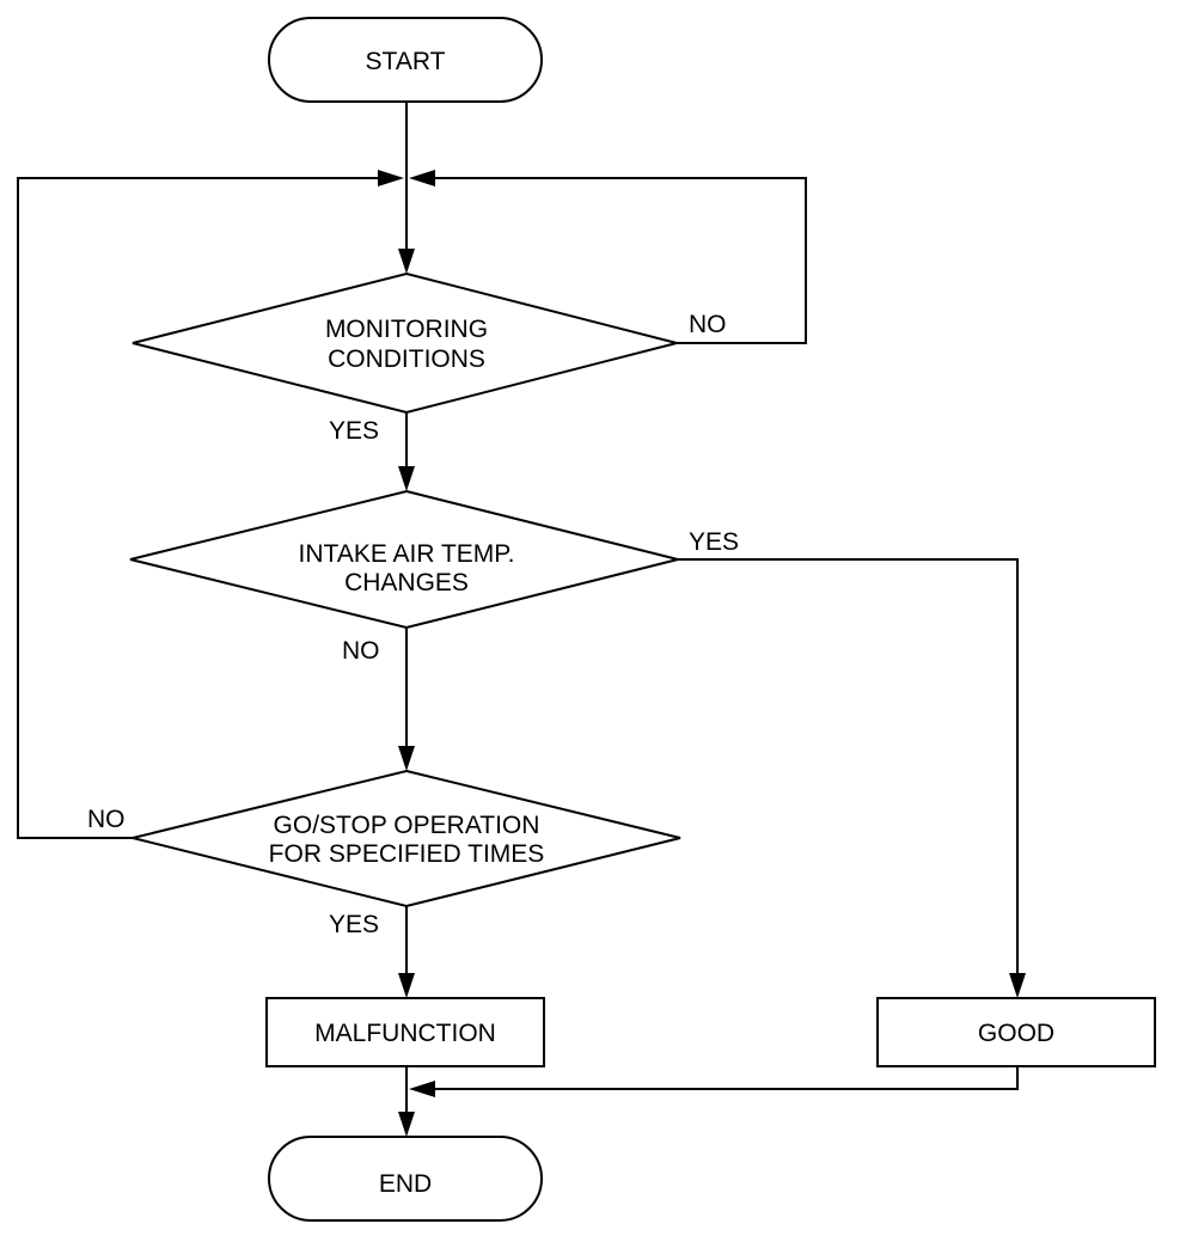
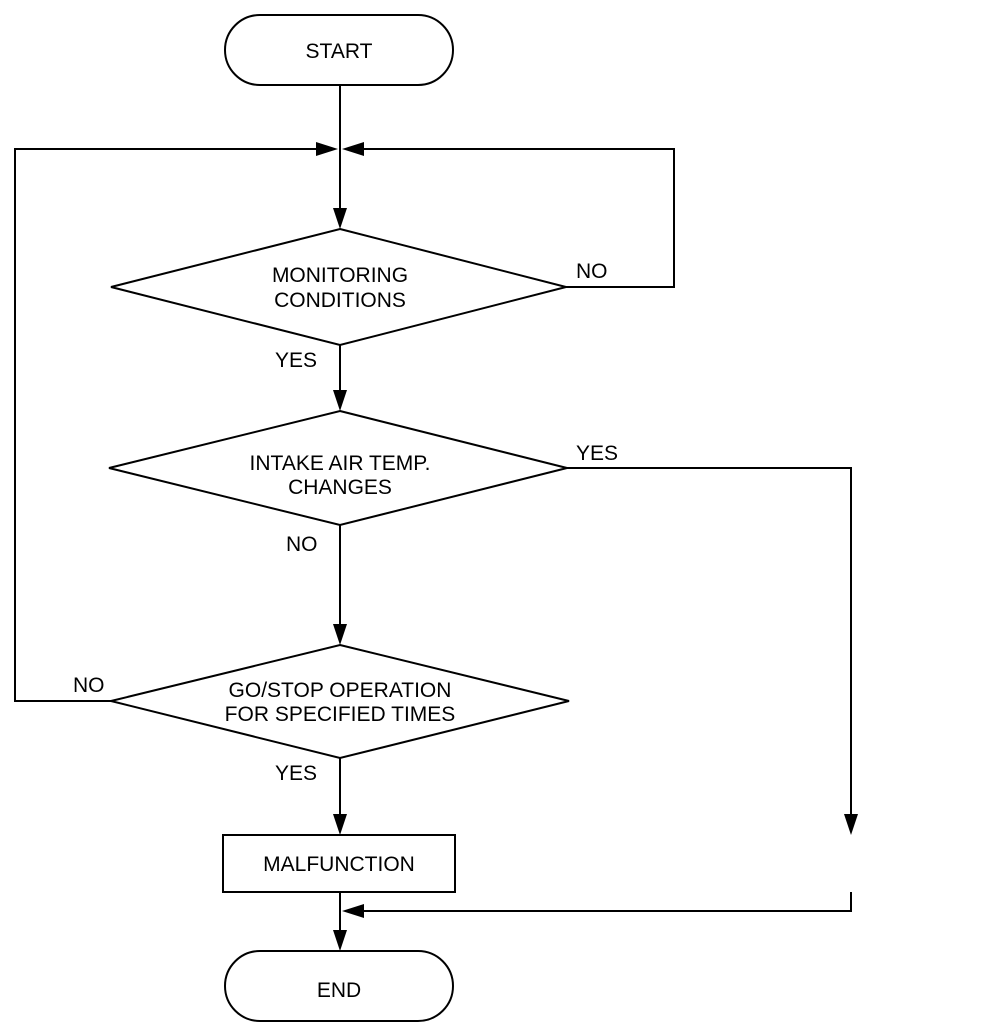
  START
  MONITORING
  CONDITIONS
  NO
  YES
  INTAKE AIR TEMP.
  CHANGES
  YES
  NO
  GO/STOP OPERATION
  FOR SPECIFIED TIMES
  NO
  YES
  MALFUNCTION
- GOOD
  END
